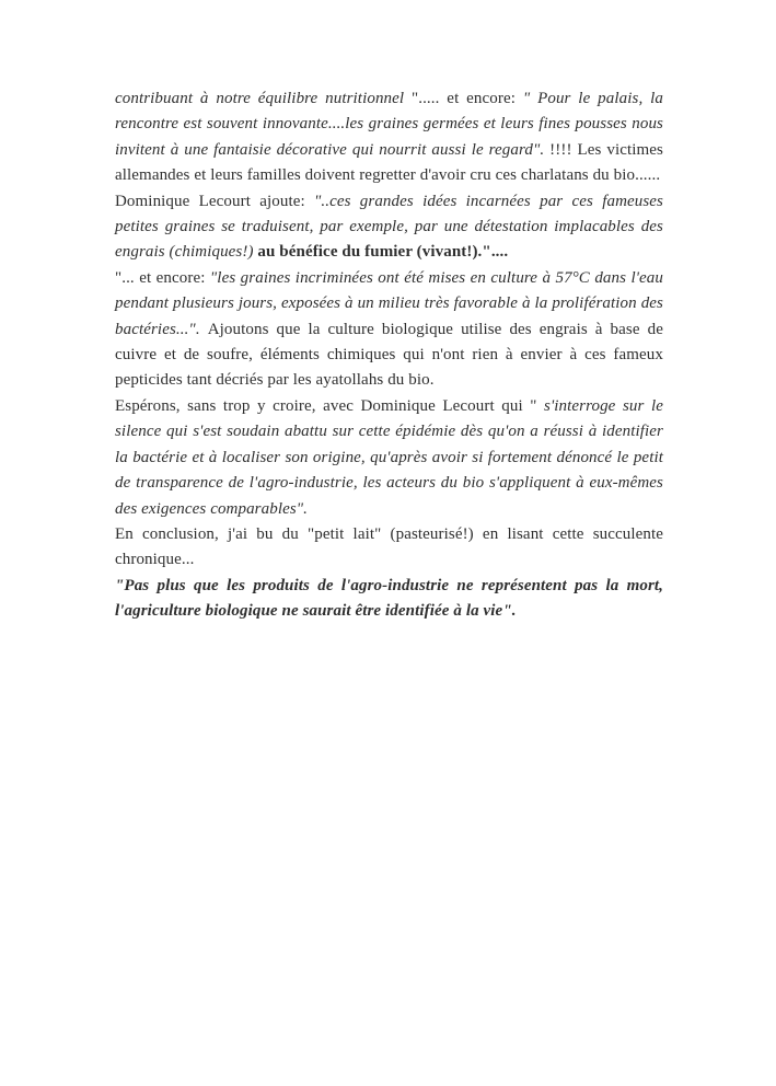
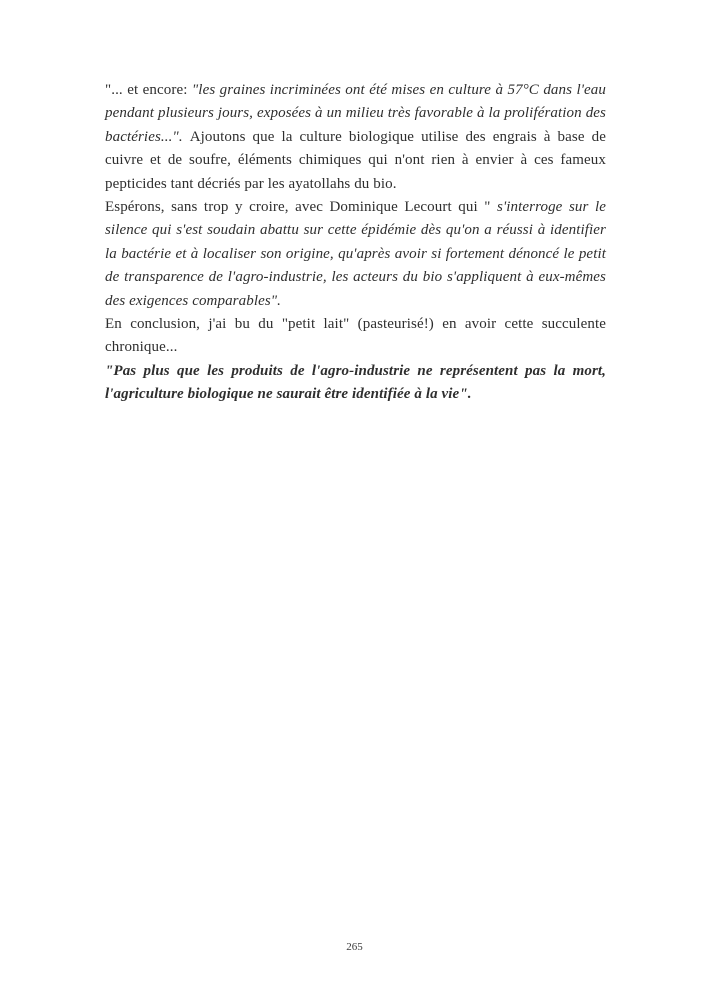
- contribuant à notre équilibre nutritionnel "..... et encore: " Pour le palais, la rencontre est souvent innovante....les graines germées et leurs fines pousses nous invitent à une fantaisie décorative qui nourrit aussi le regard". !!!! Les victimes allemandes et leurs familles doivent regretter d'avoir cru ces charlatans du bio......
- Dominique Lecourt ajoute: "..ces grandes idées incarnées par ces fameuses petites graines se traduisent, par exemple, par une détestation implacables des engrais (chimiques!) au bénéfice du fumier (vivant!)."....
  "... et encore: "les graines incriminées ont été mises en culture à 57°C dans l'eau pendant plusieurs jours, exposées à un milieu très favorable à la prolifération des bactéries...". Ajoutons que la culture biologique utilise des engrais à base de cuivre et de soufre, éléments chimiques qui n'ont rien à envier à ces fameux pepticides tant décriés par les ayatollahs du bio.
  Espérons, sans trop y croire, avec Dominique Lecourt qui " s'interroge sur le silence qui s'est soudain abattu sur cette épidémie dès qu'on a réussi à identifier la bactérie et à localiser son origine, qu'après avoir si fortement dénoncé le petit de transparence de l'agro-industrie, les acteurs du bio s'appliquent à eux-mêmes des exigences comparables".
- En conclusion, j'ai bu du "petit lait" (pasteurisé!) en lisant cette succulente chronique...
+ En conclusion, j'ai bu du "petit lait" (pasteurisé!) en avoir cette succulente chronique...
  "Pas plus que les produits de l'agro-industrie ne représentent pas la mort, l'agriculture biologique ne saurait être identifiée à la vie".
+ 265
